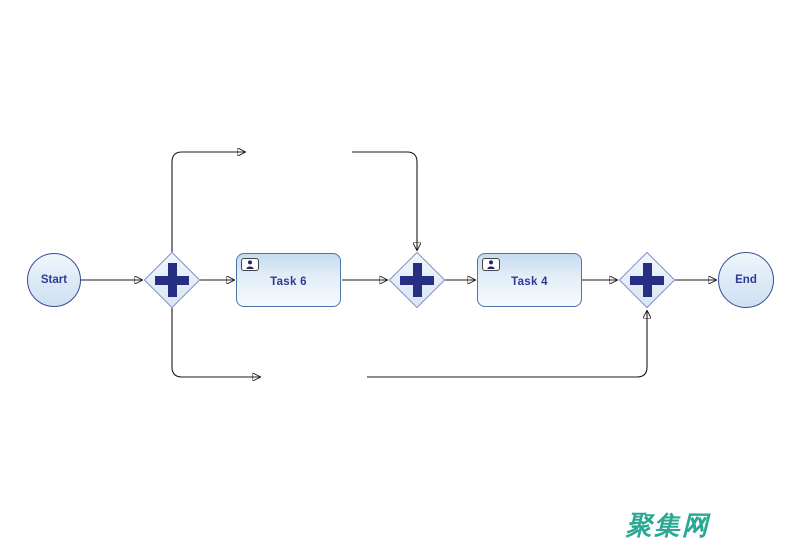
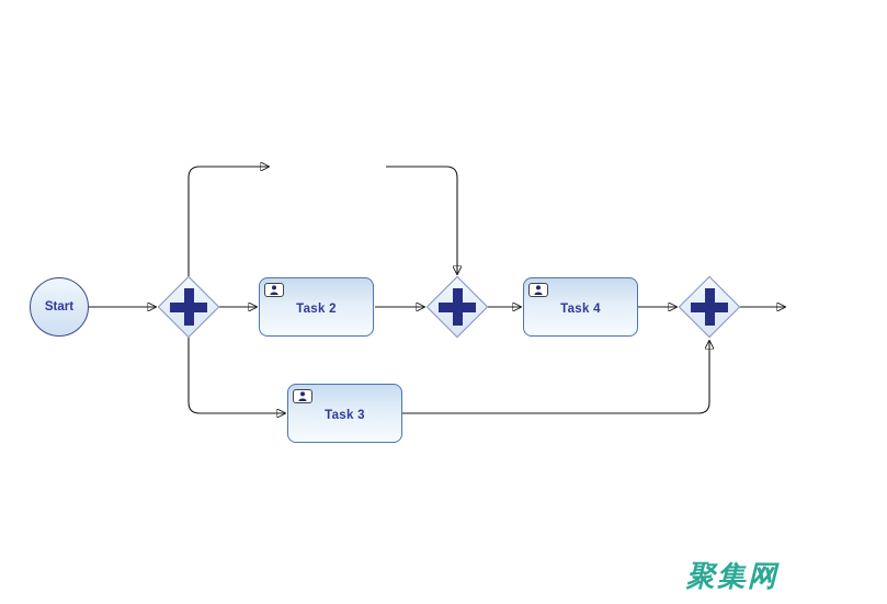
  Start
- Task 6
+ Task 2
+ Task 3
  Task 4
- End
  聚集网
